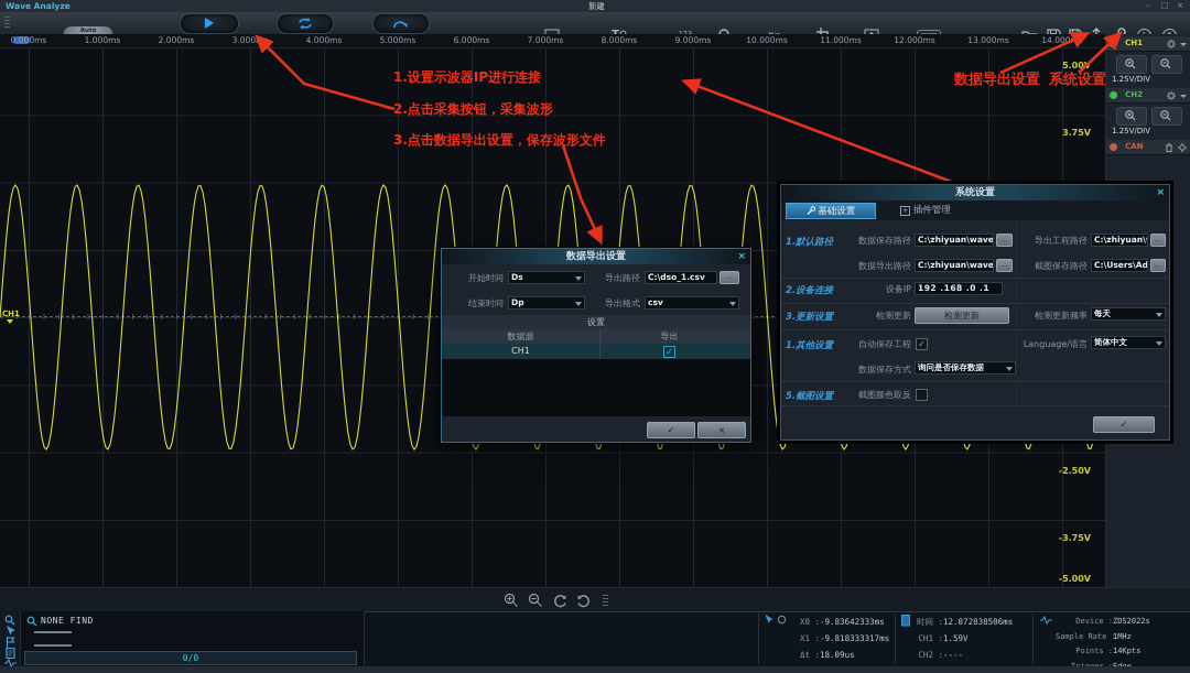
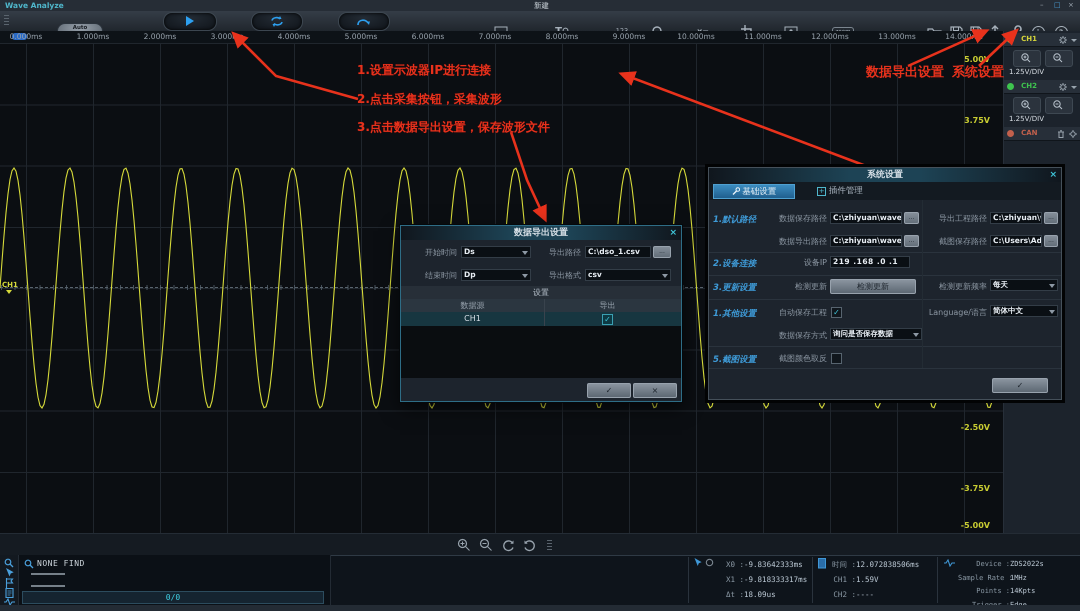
  Wave Analyze
  新建
  –
  □
  ×
  0.000ms
  1.000ms
  2.000ms
  3.000s
  4.000ms
  5.000ms
  6.000ms
  7.000ms
  8.000ms
  9.000ms
  10.000ms
  11.000ms
  12.000ms
  13.000ms
  14.000s
  5.00
  3.75V
  -2.50V
  -3.75V
  -5.00V
  CH1
  CH1
  1.25V/DIV
  CH2
  1.25V/DIV
  CAN
  NONE FIND
  0/0
  X0 -9.83642333ms
  X1 -9.818333317ms
  Δt 18.09us
  时间 12.072838506ms
  CH1 1.59V
  CH2 ----
  Device ZDS2022s
  Sample Rate 1MHz
  Points 14Kpts
  1.设置示波器IP进行连接
  2.点击采集按钮，采集波形
  3.点击数据导出设置，保存波形文件
  数据导出设置
  系统设置
  数据导出设置
  ×
  开始时间
  Ds
  导出路径
  C:\dso_1.csv
  结束时间
  Dp
  导出格式
  csv
  设置
  数据源
  导出
  CH1
  ✓
  ✓
  ×
  系统设置
  ×
  基础设置
  + 插件管理
  1.默认路径
  数据保存路径
  C:\zhiyuan\wave
  导出工程路径
  C:\zhiyuan\
  数据导出路径
  C:\zhiyuan\wave
  截图保存路径
  C:\Users\Ad
  2.设备连接
  设备IP
- 192 .168 .0 .1
+ 219 .168 .0 .1
  3.更新设置
  检测更新
  检测更新
  检测更新频率
  每天
  1.其他设置
  自动保存工程
  ✓
  Language/语言
  简体中文
  数据保存方式
  询问是否保存数据
  5.截图设置
  截图颜色取反
  ✓
